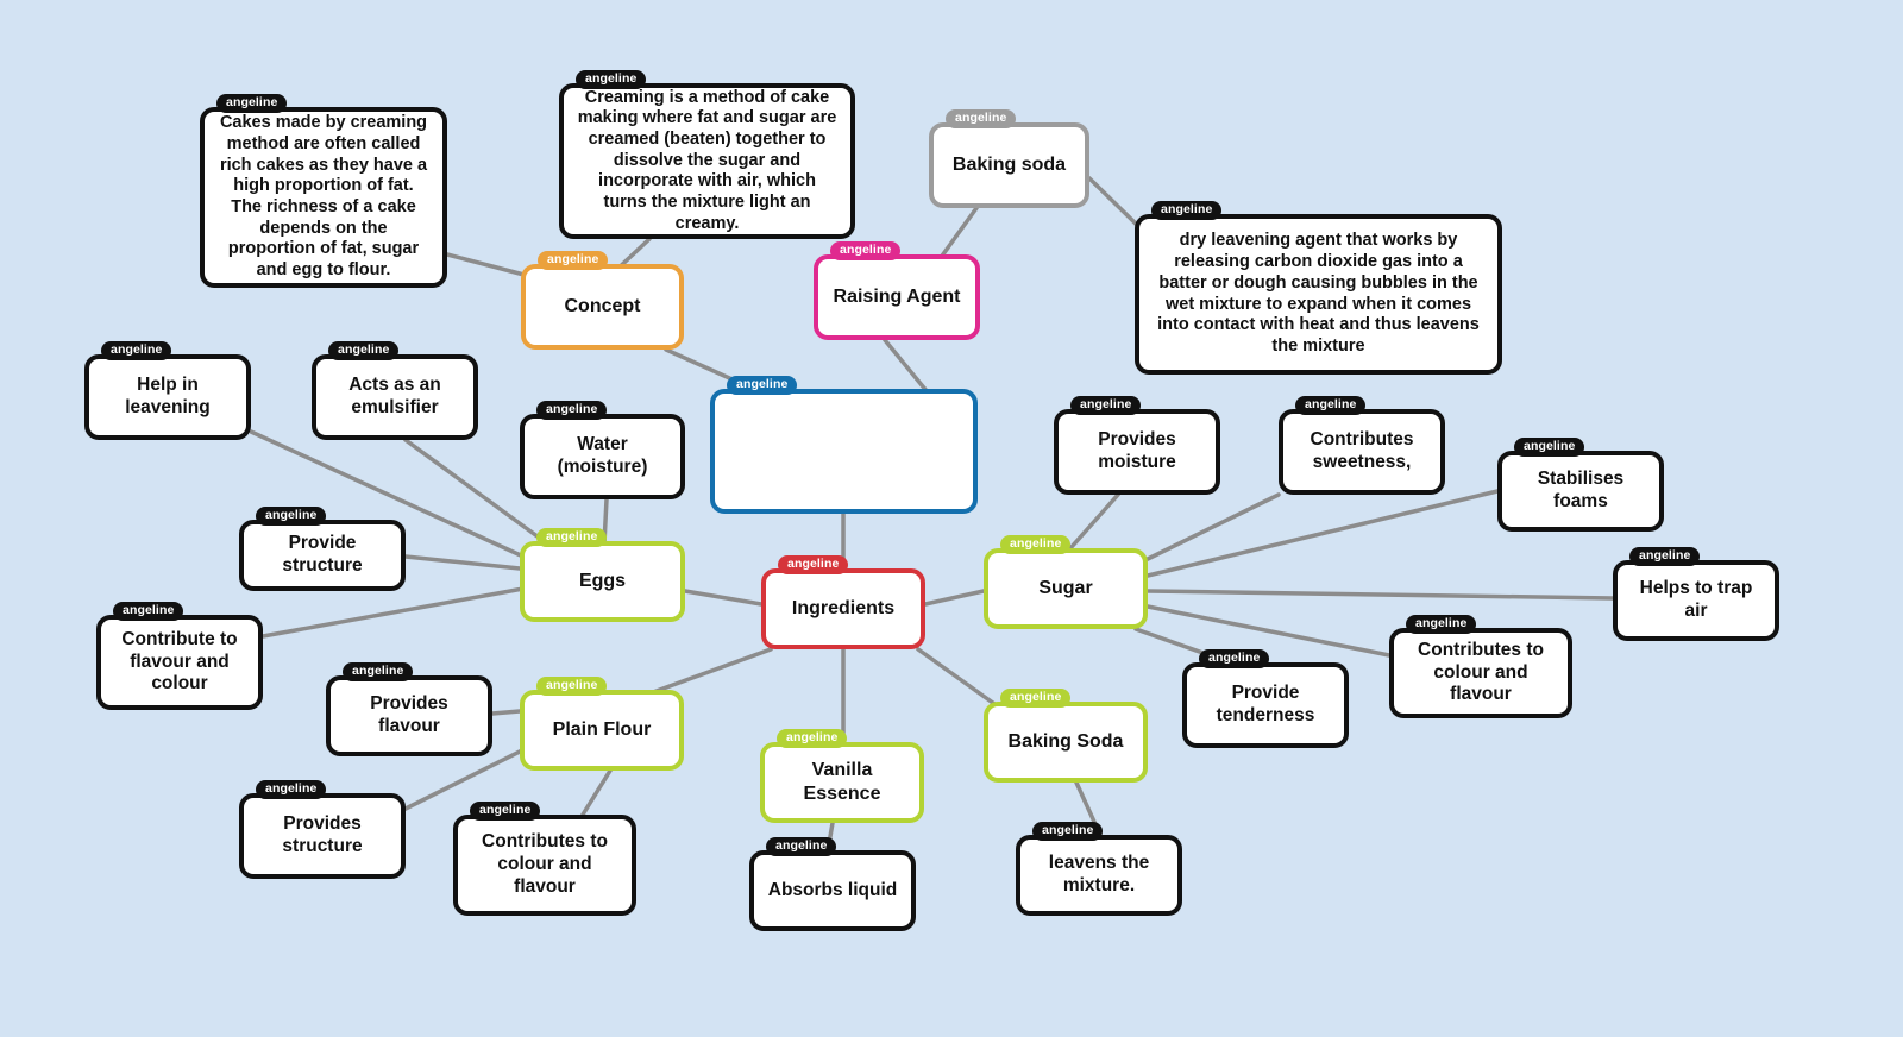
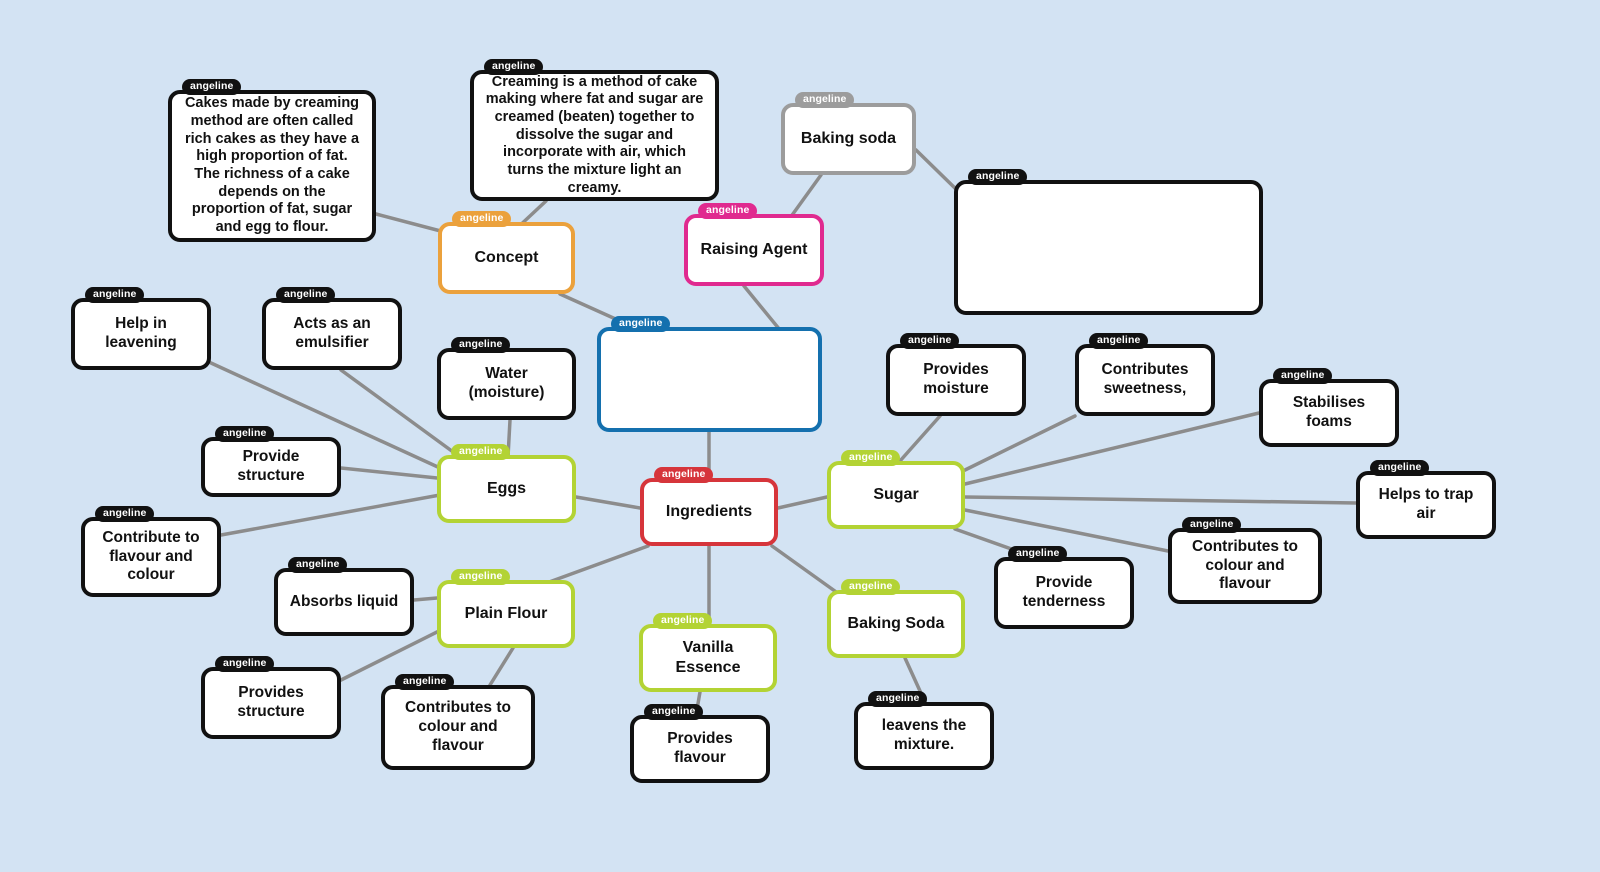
  angeline
  Cakes made by creaming method are often called rich cakes as they have a high proportion of fat. The richness of a cake depends on the proportion of fat, sugar and egg to flour.
  angeline
  Creaming is a method of cake making where fat and sugar are creamed (beaten) together to dissolve the sugar and incorporate with air, which turns the mixture light an creamy.
  angeline
  Baking soda
  angeline
- dry leavening agent that works by releasing carbon dioxide gas into a batter or dough causing bubbles in the wet mixture to expand when it comes into contact with heat and thus leavens the mixture
  angeline
  Concept
  angeline
  Raising Agent
  angeline
  angeline
  Help in leavening
  angeline
  Acts as an emulsifier
  angeline
  Water (moisture)
  angeline
  Provides moisture
  angeline
  Contributes sweetness,
  angeline
  Stabilises foams
  angeline
  Provide structure
  angeline
  Eggs
  angeline
  Ingredients
  angeline
  Sugar
  angeline
  Helps to trap air
  angeline
  Contribute to flavour and colour
  angeline
  Contributes to colour and flavour
  angeline
  Provide tenderness
  angeline
- Provides flavour
+ Absorbs liquid
  angeline
  Plain Flour
  angeline
  Baking Soda
  angeline
  Vanilla Essence
  angeline
  Provides structure
  angeline
  Contributes to colour and flavour
  angeline
  leavens the mixture.
  angeline
- Absorbs liquid
+ Provides flavour
